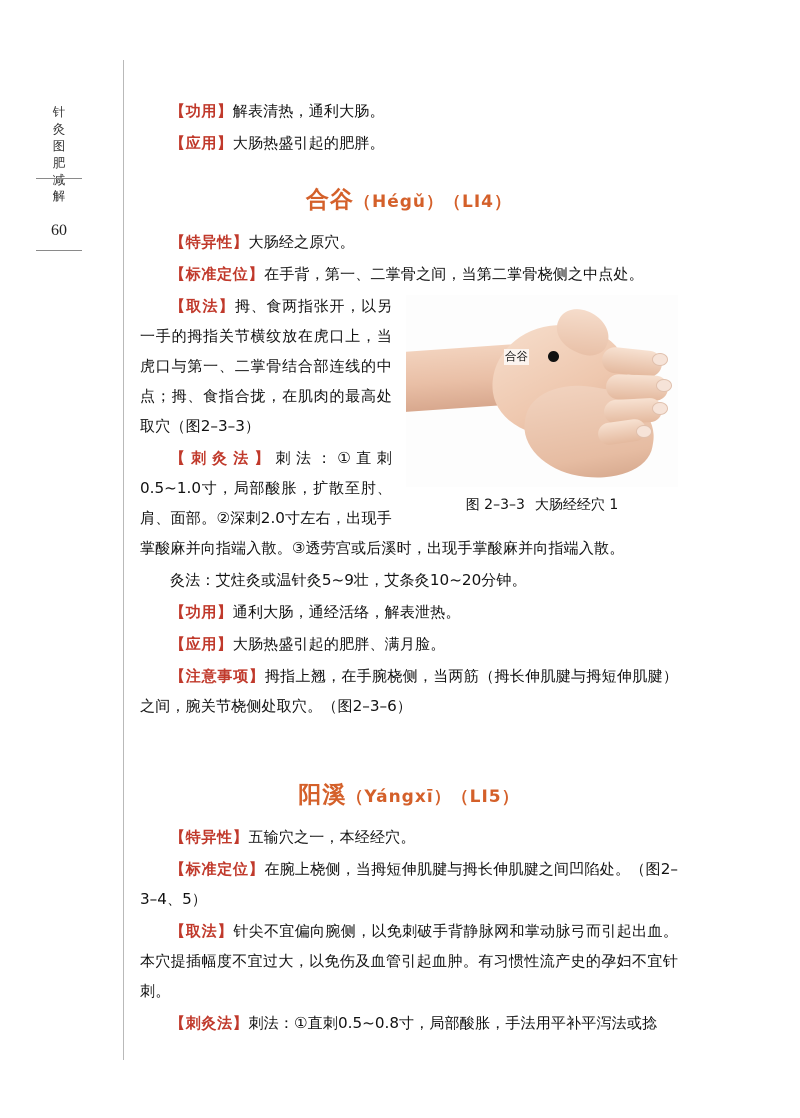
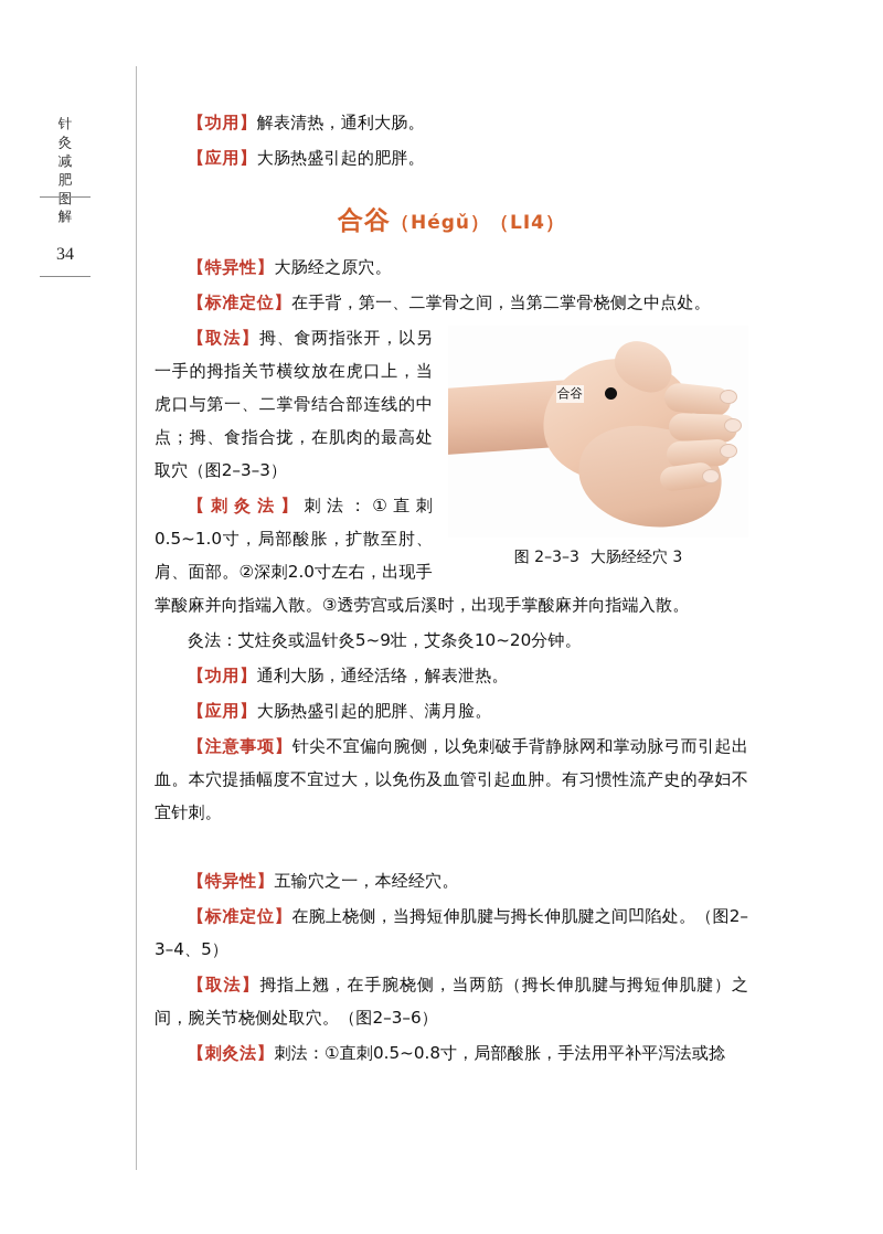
  针
  灸
- 图
+ 减
  肥
- 减
+ 图
  解
- 60
+ 34
  【功用】解表清热，通利大肠。
  【应用】大肠热盛引起的肥胖。
  合谷（Hégǔ）（LI4）
  【特异性】大肠经之原穴。
  【标准定位】在手背，第一、二掌骨之间，当第二掌骨桡侧之中点处。
  合谷
- 图 2–3–3 大肠经经穴 1
+ 图 2–3–3 大肠经经穴 3
  【取法】拇、食两指张开，以另一手的拇指关节横纹放在虎口上，当虎口与第一、二掌骨结合部连线的中点；拇、食指合拢，在肌肉的最高处取穴（图2–3–3）
  【刺灸法】刺法：①直刺0.5~1.0寸，局部酸胀，扩散至肘、肩、面部。②深刺2.0寸左右，出现手掌酸麻并向指端入散。③透劳宫或后溪时，出现手掌酸麻并向指端入散。
  灸法：艾炷灸或温针灸5~9壮，艾条灸10~20分钟。
  【功用】通利大肠，通经活络，解表泄热。
  【应用】大肠热盛引起的肥胖、满月脸。
- 【注意事项】拇指上翘，在手腕桡侧，当两筋（拇长伸肌腱与拇短伸肌腱）之间，腕关节桡侧处取穴。（图2–3–6）
+ 【注意事项】针尖不宜偏向腕侧，以免刺破手背静脉网和掌动脉弓而引起出血。本穴提插幅度不宜过大，以免伤及血管引起血肿。有习惯性流产史的孕妇不宜针刺。
- 阳溪（Yángxī）（LI5）
  【特异性】五输穴之一，本经经穴。
  【标准定位】在腕上桡侧，当拇短伸肌腱与拇长伸肌腱之间凹陷处。（图2–3–4、5）
- 【取法】针尖不宜偏向腕侧，以免刺破手背静脉网和掌动脉弓而引起出血。本穴提插幅度不宜过大，以免伤及血管引起血肿。有习惯性流产史的孕妇不宜针刺。
+ 【取法】拇指上翘，在手腕桡侧，当两筋（拇长伸肌腱与拇短伸肌腱）之间，腕关节桡侧处取穴。（图2–3–6）
  【刺灸法】刺法：①直刺0.5~0.8寸，局部酸胀，手法用平补平泻法或捻
